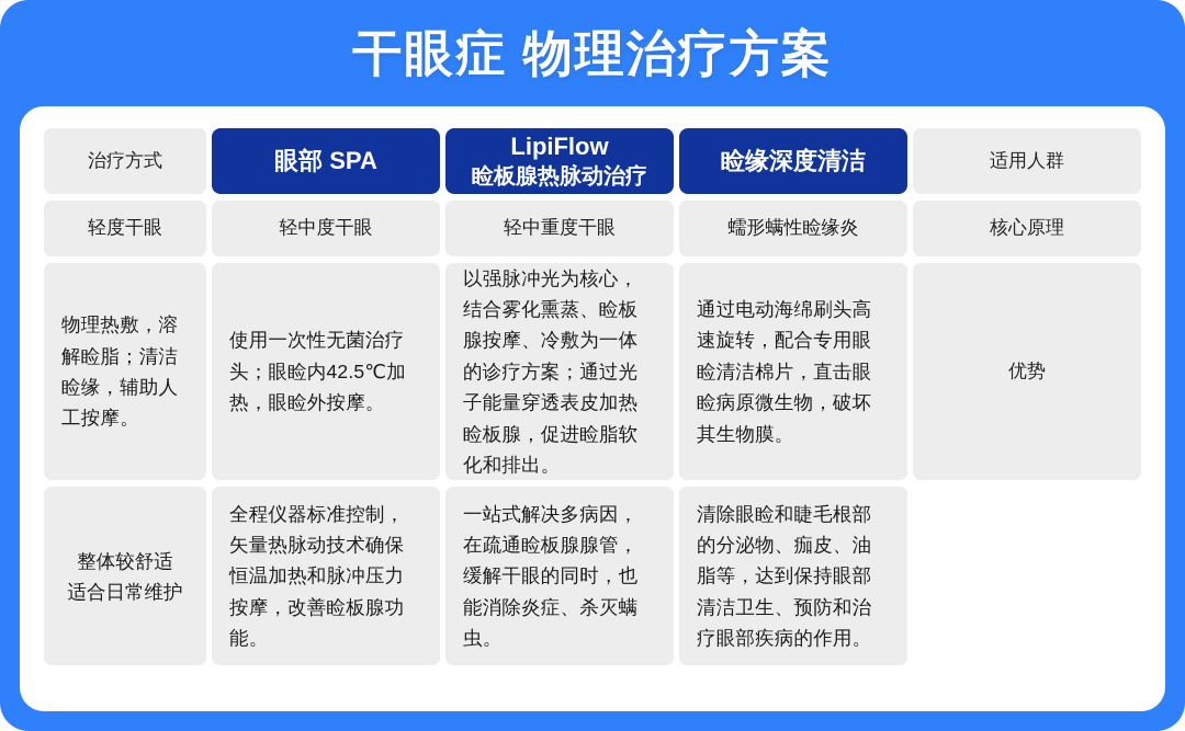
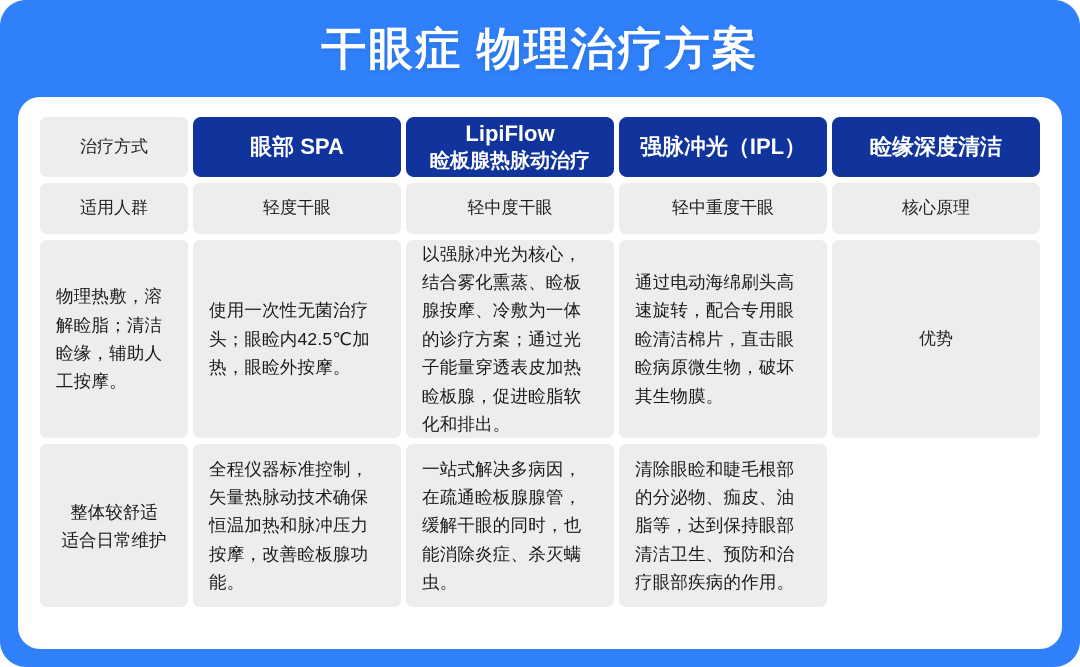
  干眼症 物理治疗方案
  治疗方式
  眼部 SPA
  LipiFlow
  睑板腺热脉动治疗
+ 强脉冲光（IPL）
  睑缘深度清洁
  适用人群
  轻度干眼
  轻中度干眼
  轻中重度干眼
- 蠕形螨性睑缘炎
  核心原理
  物理热敷，溶解睑脂；清洁睑缘，辅助人工按摩。
  使用一次性无菌治疗头；眼睑内42.5℃加热，眼睑外按摩。
  以强脉冲光为核心，结合雾化熏蒸、睑板腺按摩、冷敷为一体的诊疗方案；通过光子能量穿透表皮加热睑板腺，促进睑脂软化和排出。
  通过电动海绵刷头高速旋转，配合专用眼睑清洁棉片，直击眼睑病原微生物，破坏其生物膜。
  优势
  整体较舒适
  适合日常维护
  全程仪器标准控制，矢量热脉动技术确保恒温加热和脉冲压力按摩，改善睑板腺功能。
  一站式解决多病因，在疏通睑板腺腺管，缓解干眼的同时，也能消除炎症、杀灭螨虫。
  清除眼睑和睫毛根部的分泌物、痂皮、油脂等，达到保持眼部清洁卫生、预防和治疗眼部疾病的作用。
